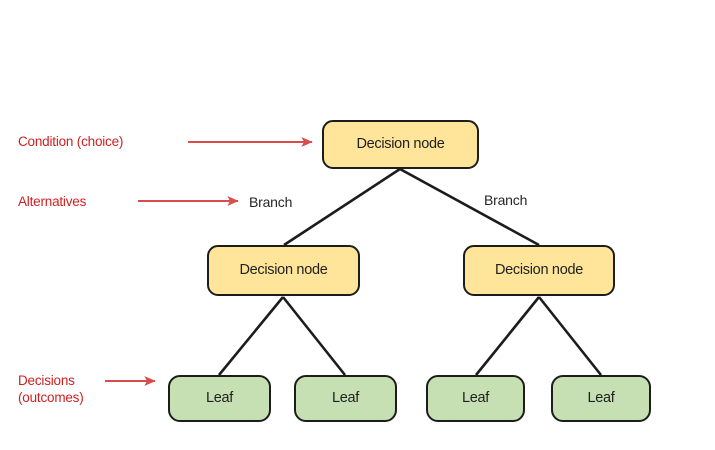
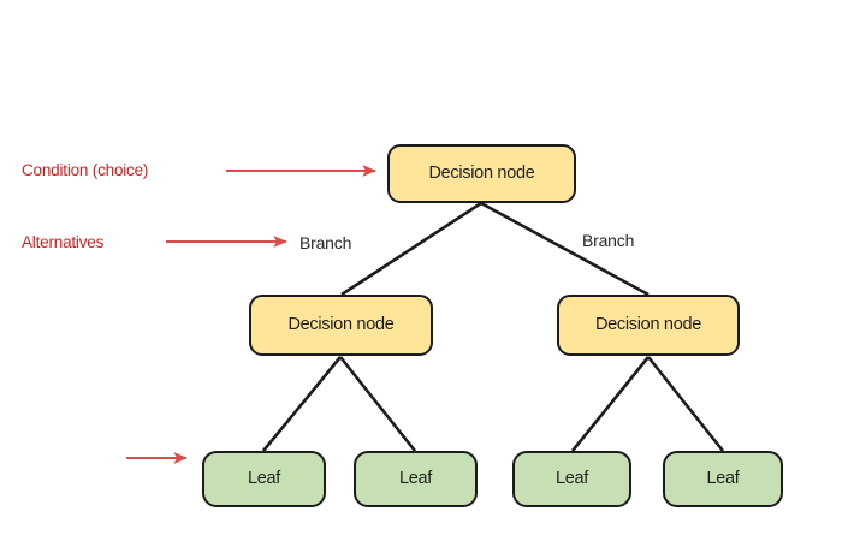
  Decision node
  Decision node
  Decision node
  Leaf
  Leaf
  Leaf
  Leaf
  Branch
  Branch
  Condition (choice)
  Alternatives
- Decisions
- (outcomes)
